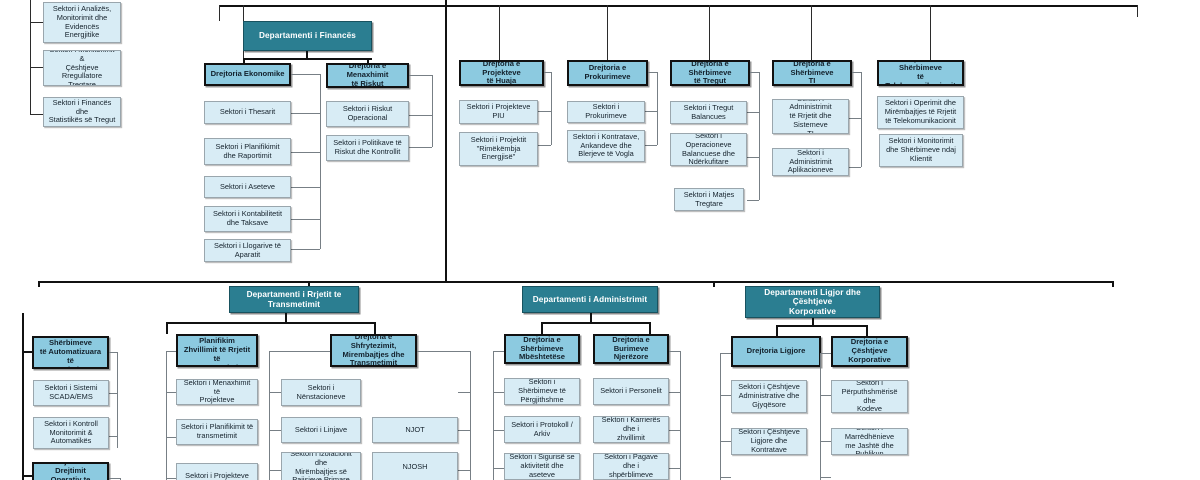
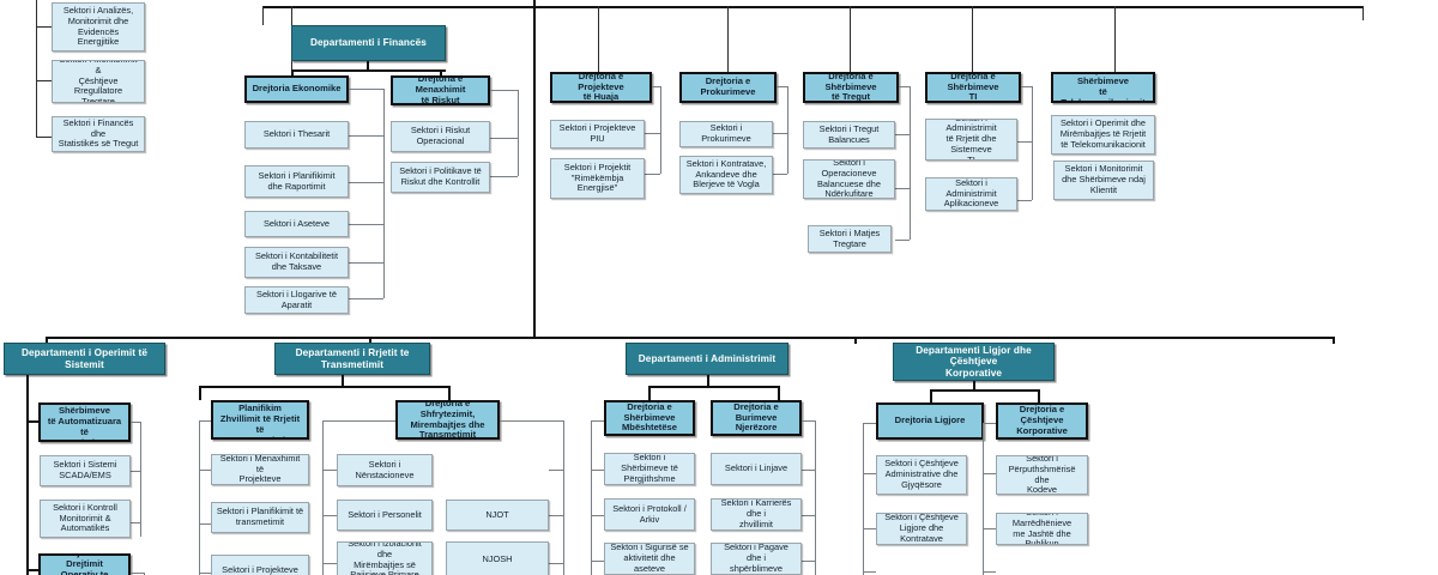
  Sektori i Analizës,
  Monitorimit dhe
  Evidencës Energjitike
  Sektori i Monitorimit &
  Çështjeve Rregullatore
  Tregtare
  Sektori i Financës dhe
  Statistikës së Tregut
  Departamenti i Financës
  Drejtoria Ekonomike
  Sektori i Thesarit
  Sektori i Planifikimit
  dhe Raportimit
  Sektori i Aseteve
  Sektori i Kontabilitetit
  dhe Taksave
  Sektori i Llogarive të
  Aparatit
  Drejtoria e Menaxhimit
  të Riskut
  Sektori i Riskut
  Operacional
  Sektori i Politikave të
  Riskut dhe Kontrollit
  Drejtoria e Projekteve
  të Huaja
  Sektori i Projekteve PIU
  Sektori i Projektit
  "Rimëkëmbja Energjisë"
  Drejtoria e
  Prokurimeve
  Sektori i Prokurimeve
  Sektori i Kontratave,
  Ankandeve dhe
  Blerjeve të Vogla
  Drejtoria e Shërbimeve
  të Tregut
  Sektori i Tregut
  Balancues
  Sektori i Operacioneve
  Balancuese dhe
  Ndërkufitare
  Sektori i Matjes
  Tregtare
  Drejtoria e Shërbimeve
  TI
  Sektori i Administrimit
  të Rrjetit dhe Sistemeve
  TI
  Sektori i Administrimit
  Aplikacioneve
  të Telekomunikacionit
  Sektori i Operimit dhe
  Mirëmbajtjes të Rrjetit
  të Telekomunikacionit
  Sektori i Monitorimit
  dhe Shërbimeve ndaj
  Klientit
+ Departamenti i Operimit të Sistemit
  të Automatizuara të
  Sektori i Sistemi
  SCADA/EMS
  Sektori i Kontroll
  Monitorimit &
  Automatikës
  Drejtoria e Drejtimit
  Departamenti i Rrjetit te Transmetimit
  Zhvillimit të Rrjetit të
  Sektori i Menaxhimit të
  Projekteve
  Sektori i Planifikimit të
  transmetimit
  Sektori i Projekteve
  Drejtoria e Shfrytezimit,
  Mirembajtjes dhe
  Transmetimit
  Sektori i Nënstacioneve
- Sektori i Linjave
+ Sektori i Personelit
  Sektori i Izolacionit dhe
  Mirëmbajtjes së
  NJOT
  NJOSH
  Departamenti i Administrimit
  Drejtoria e Shërbimeve
  Mbështetëse
  Sektori i Shërbimeve të
  Përgjithshme
  Sektori i Protokoll /
  Arkiv
  Sektori i Sigurisë se
  aktivitetit dhe aseteve
  Drejtoria e Burimeve
  Njerëzore
- Sektori i Personelit
+ Sektori i Linjave
  Sektori i Karrierës dhe i
  zhvillimit
  Sektori i Pagave dhe i
  shpërblimeve
  Departamenti Ligjor dhe Çështjeve
  Korporative
  Drejtoria Ligjore
  Sektori i Çështjeve
  Administrative dhe
  Gjyqësore
  Sektori i Çështjeve
  Ligjore dhe Kontratave
  Drejtoria e Çështjeve
  Korporative
  Sektori i
  Përputhshmërisë dhe
  Kodeve
  Sektori i Marrëdhënieve
  me Jashtë dhe Publikun
